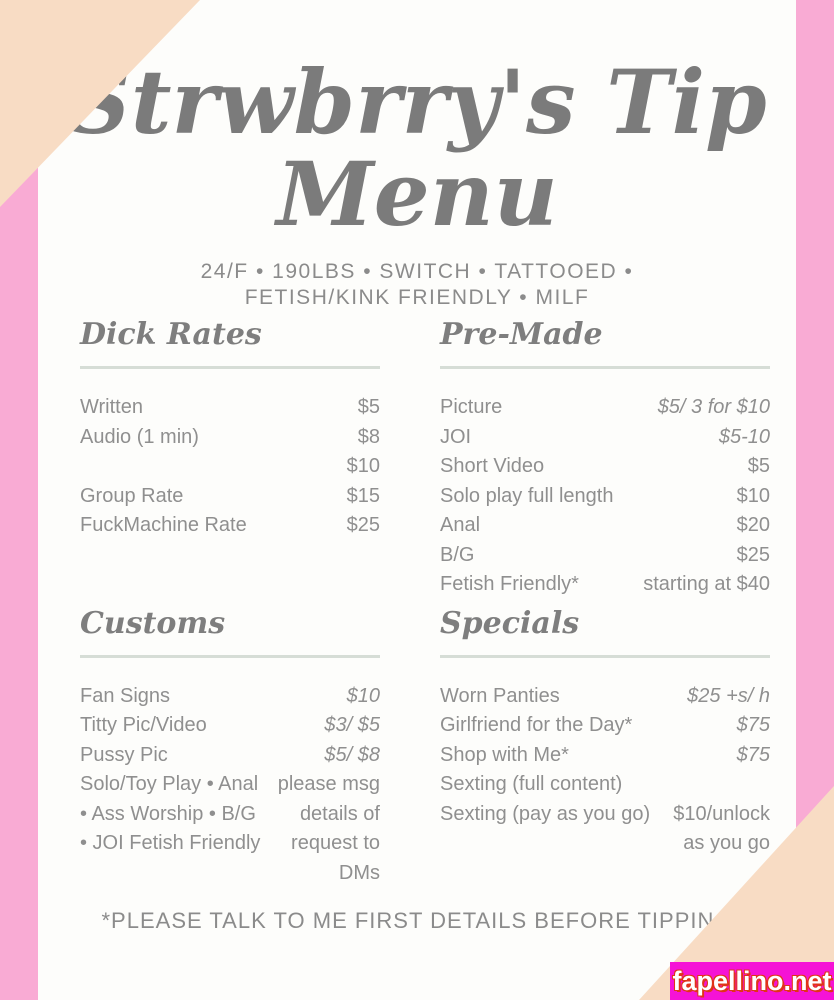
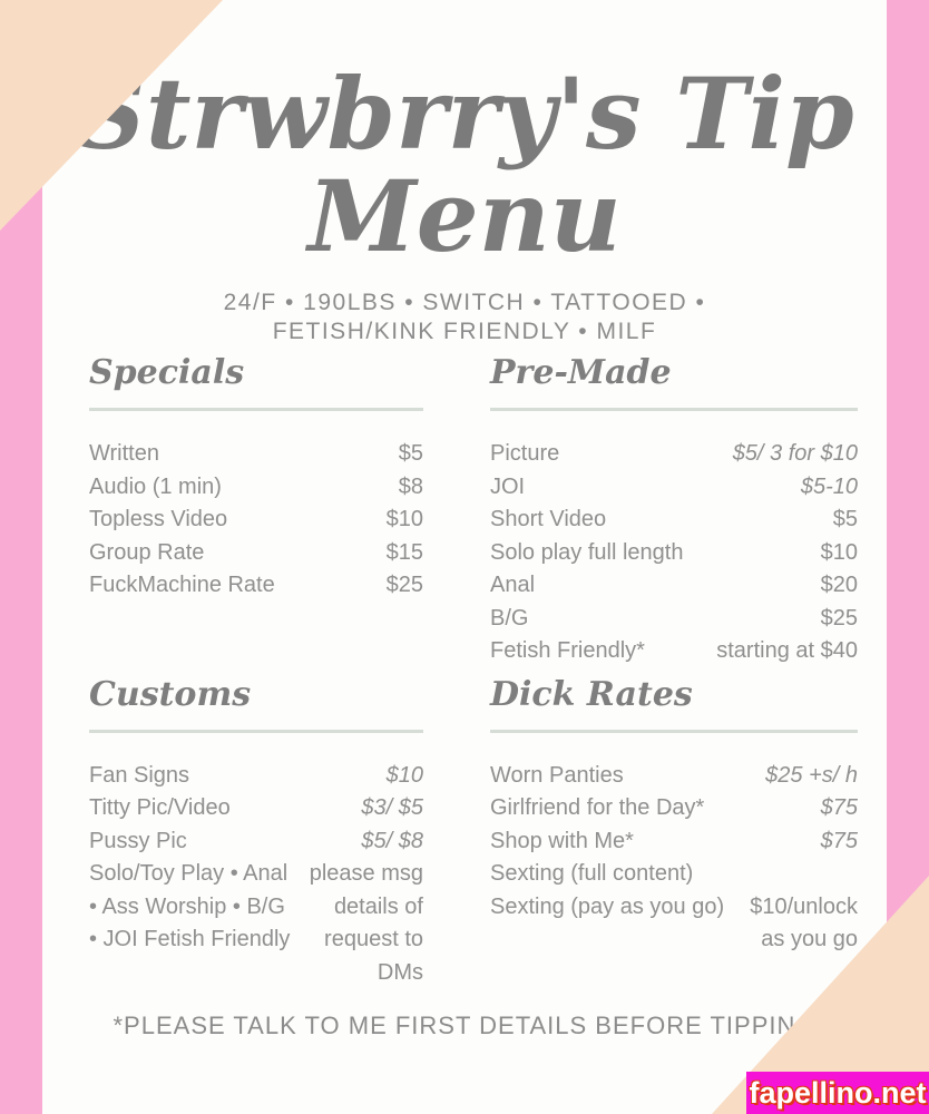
  trwbrry's Tip
  Menu
  24/F • 190LBS • SWITCH • TATTOOED •
  FETISH/KINK FRIENDLY • MILF
- Dick Rates
+ Specials
  Written
  $5
  Audio (1 min)
  $8
+ Topless Video
  $10
  Group Rate
  $15
  FuckMachine Rate
  $25
  Pre-Made
  Picture
  $5/ 3 for $10
  JOI
  $5-10
  Short Video
  $5
  Solo play full length
  $10
  Anal
  $20
  B/G
  $25
  Fetish Friendly*
  starting at $40
  Customs
  Fan Signs
  $10
  Titty Pic/Video
  $3/ $5
  Pussy Pic
  $5/ $8
  Solo/Toy Play • Anal • Ass Worship • B/G • JOI Fetish Friendly
  please msg details of request to DMs
- Specials
+ Dick Rates
  Worn Panties
  $25 +s/ h
  Girlfriend for the Day*
  $75
  Shop with Me*
  $75
  Sexting (full content)
  Sexting (pay as you go)
  $10/unlock as you go
  *PLEASE TALK TO ME FIRST DETAILS BEFORE TIPPIN
  fapellino.net
